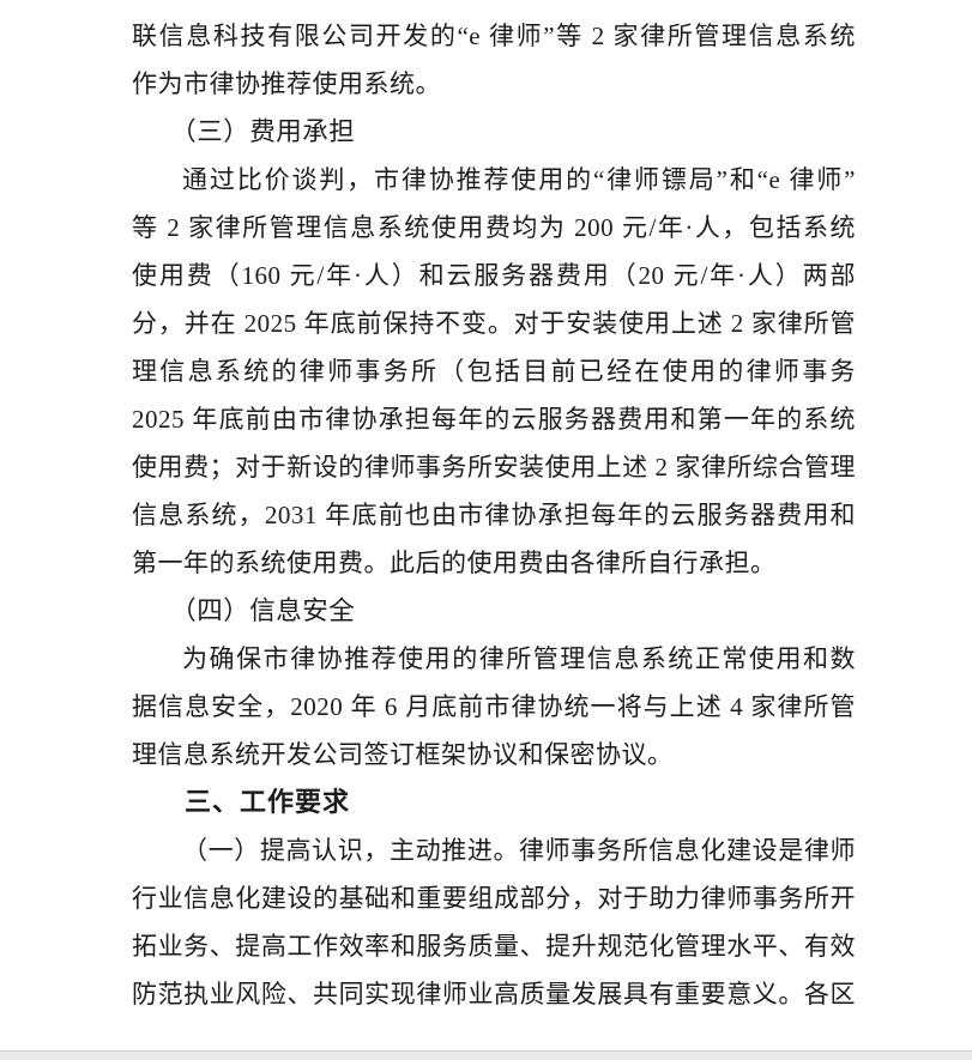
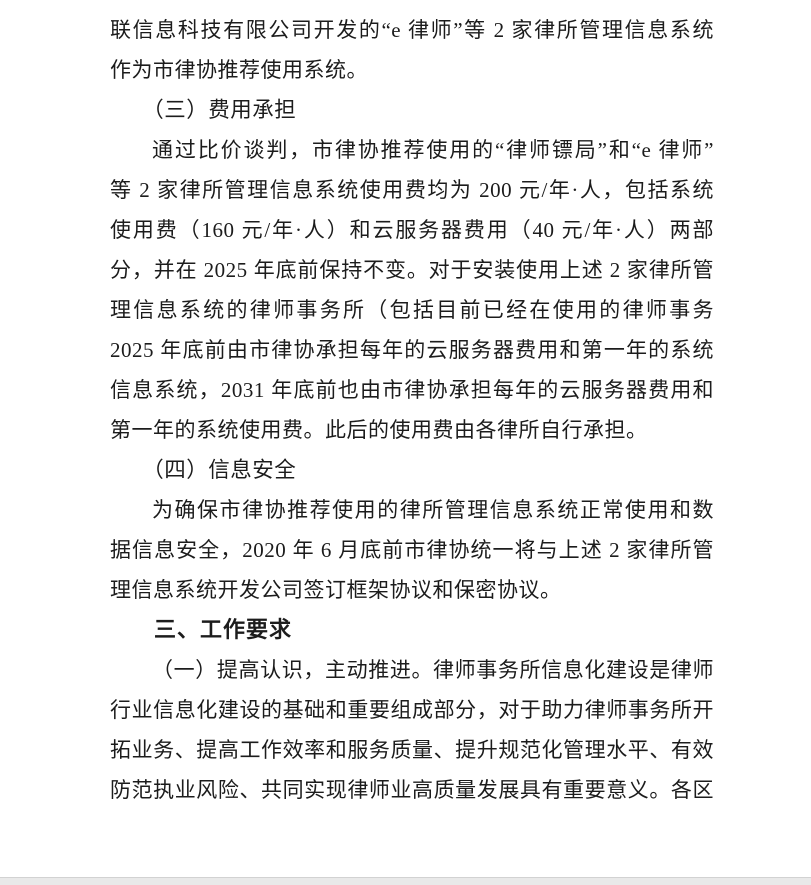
  联信息科技有限公司开发的“e 律师”等 2 家律所管理信息系统
  作为市律协推荐使用系统。
  （三）费用承担
  通过比价谈判，市律协推荐使用的“律师镖局”和“e 律师”
  等 2 家律所管理信息系统使用费均为 200 元/年·人，包括系统
- 使用费（160 元/年·人）和云服务器费用（20 元/年·人）两部
+ 使用费（160 元/年·人）和云服务器费用（40 元/年·人）两部
  分，并在 2025 年底前保持不变。对于安装使用上述 2 家律所管
  理信息系统的律师事务所（包括目前已经在使用的律师事务
  2025 年底前由市律协承担每年的云服务器费用和第一年的系统
- 使用费；对于新设的律师事务所安装使用上述 2 家律所综合管理
  信息系统，2031 年底前也由市律协承担每年的云服务器费用和
  第一年的系统使用费。此后的使用费由各律所自行承担。
  （四）信息安全
  为确保市律协推荐使用的律所管理信息系统正常使用和数
- 据信息安全，2020 年 6 月底前市律协统一将与上述 4 家律所管
+ 据信息安全，2020 年 6 月底前市律协统一将与上述 2 家律所管
  理信息系统开发公司签订框架协议和保密协议。
  三、工作要求
  （一）提高认识，主动推进。律师事务所信息化建设是律师
  行业信息化建设的基础和重要组成部分，对于助力律师事务所开
  拓业务、提高工作效率和服务质量、提升规范化管理水平、有效
  防范执业风险、共同实现律师业高质量发展具有重要意义。各区
